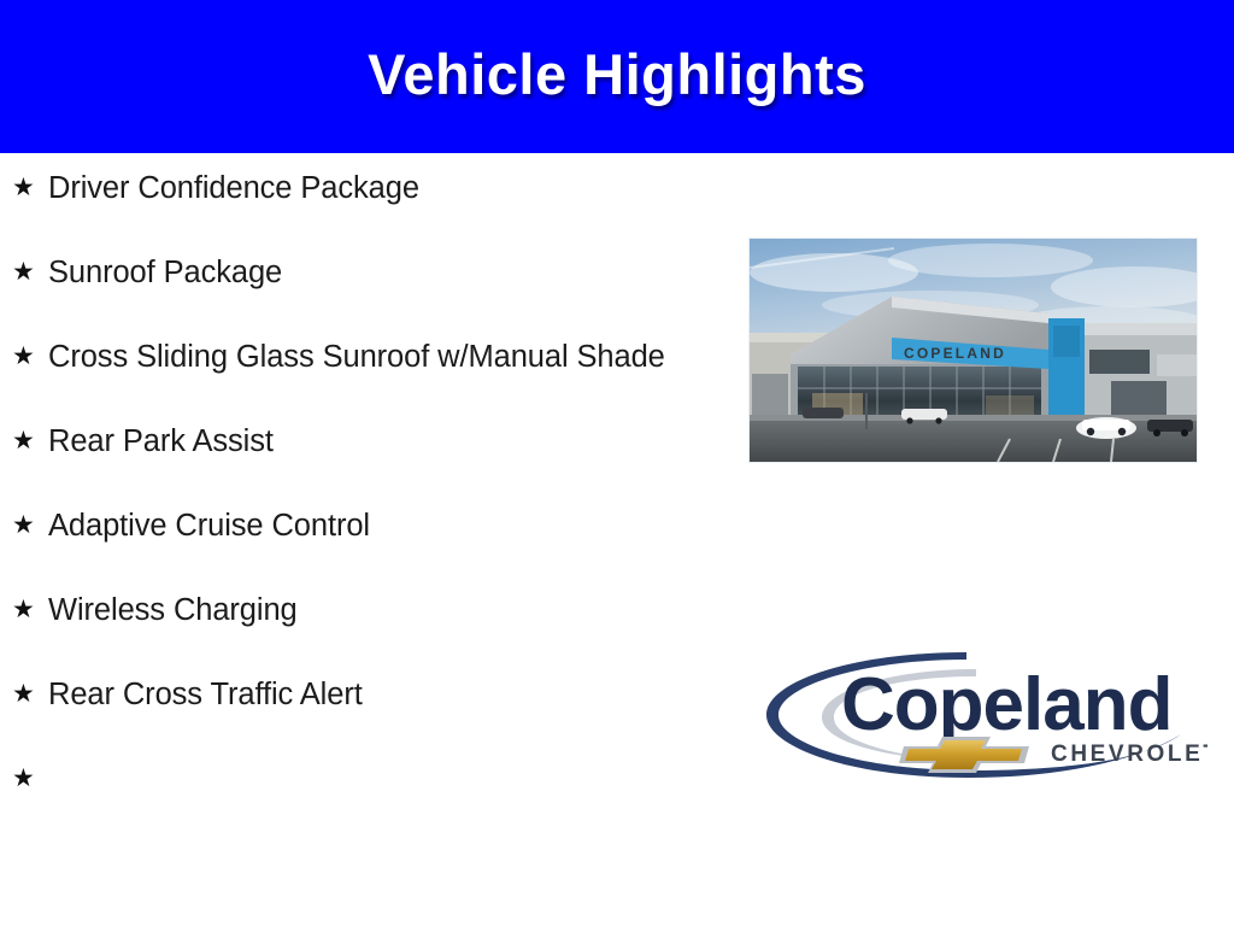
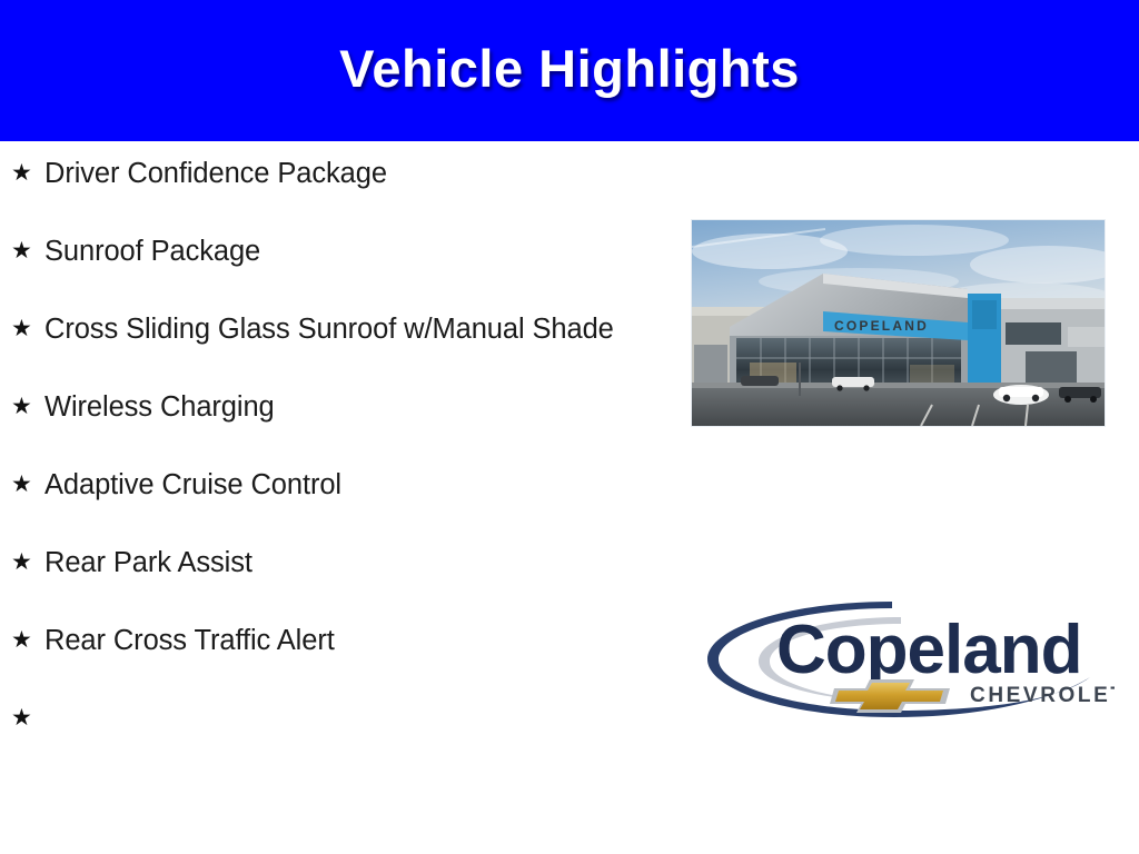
  Vehicle Highlights
  ★
  Driver Confidence Package
  ★
  Sunroof Package
  ★
  Cross Sliding Glass Sunroof w/Manual Shade
  ★
- Rear Park Assist
+ Wireless Charging
  ★
  Adaptive Cruise Control
  ★
- Wireless Charging
+ Rear Park Assist
  ★
  Rear Cross Traffic Alert
  ★
  COPELAND
  Copeland
  CHEVROLE
